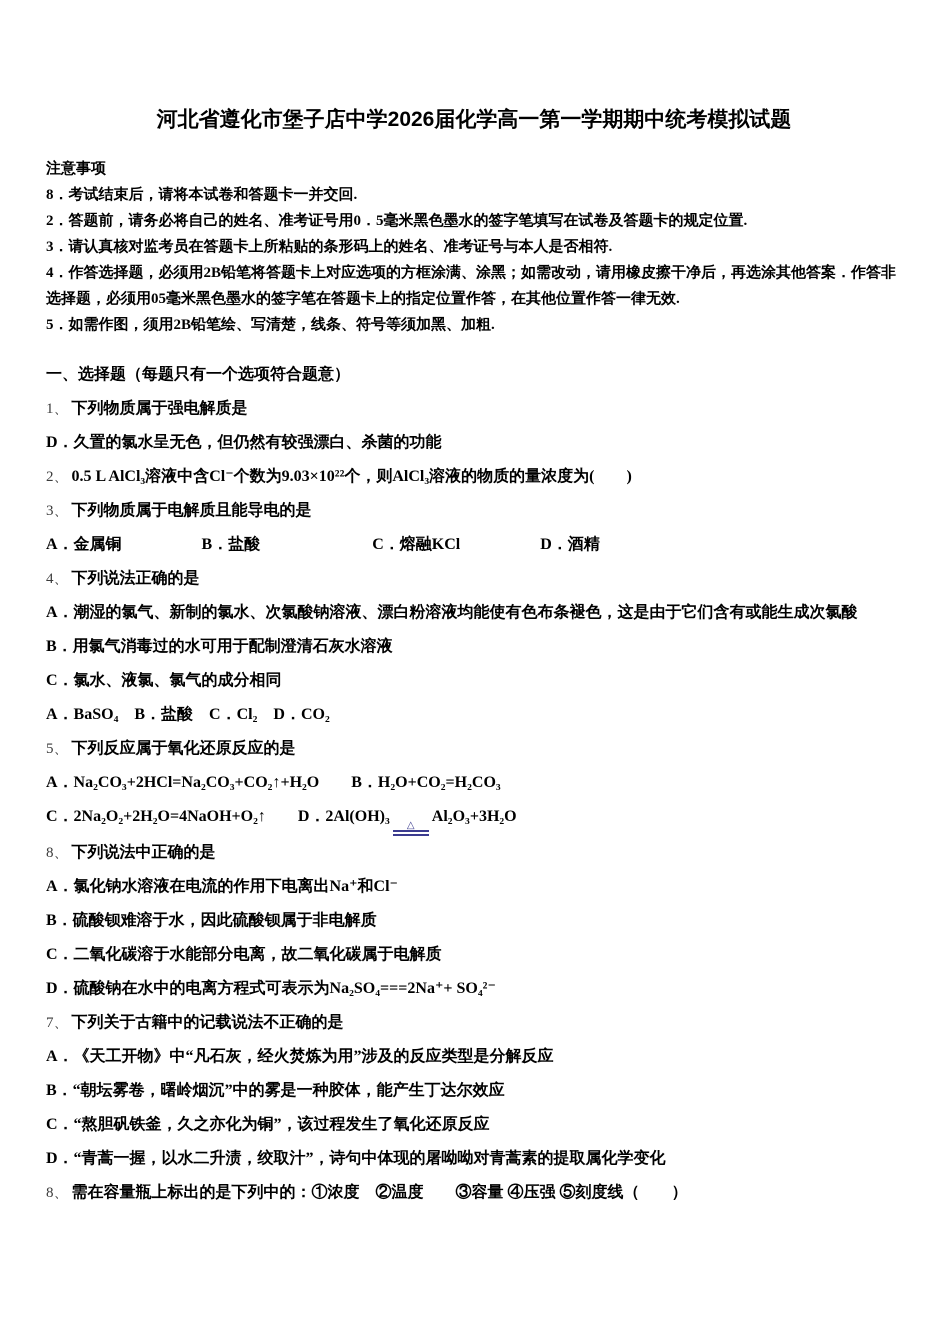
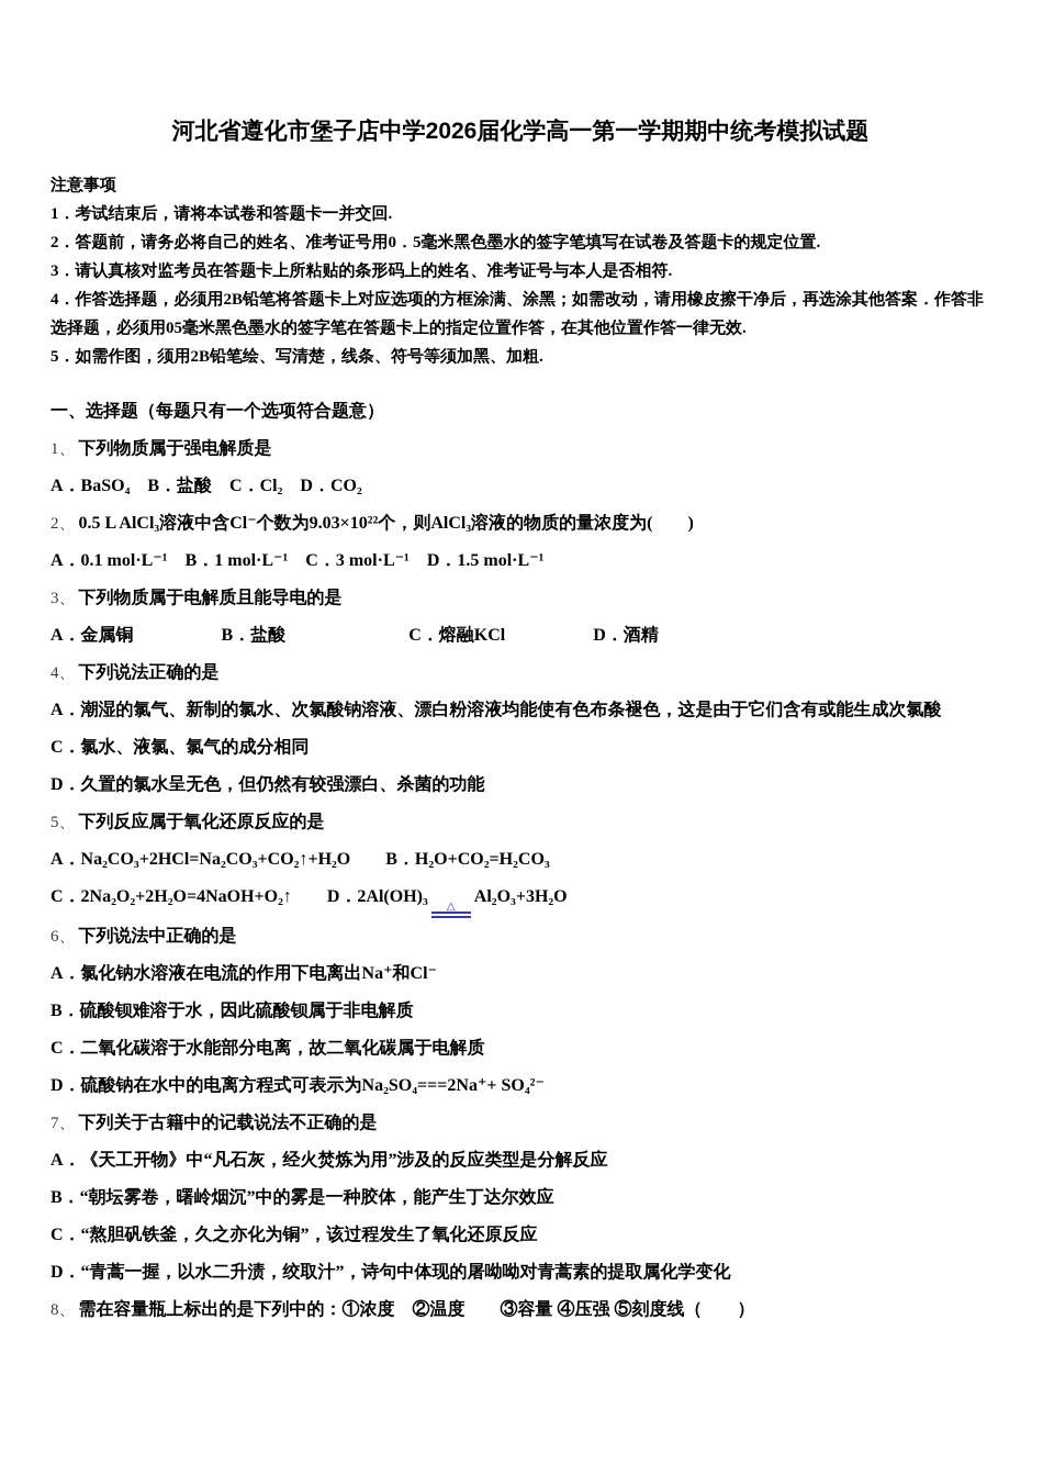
  河北省遵化市堡子店中学2026届化学高一第一学期期中统考模拟试题
  注意事项
- 8．考试结束后，请将本试卷和答题卡一并交回.
+ 1．考试结束后，请将本试卷和答题卡一并交回.
  2．答题前，请务必将自己的姓名、准考证号用0．5毫米黑色墨水的签字笔填写在试卷及答题卡的规定位置.
  3．请认真核对监考员在答题卡上所粘贴的条形码上的姓名、准考证号与本人是否相符.
  4．作答选择题，必须用2B铅笔将答题卡上对应选项的方框涂满、涂黑；如需改动，请用橡皮擦干净后，再选涂其他答案．作答非选择题，必须用05毫米黑色墨水的签字笔在答题卡上的指定位置作答，在其他位置作答一律无效.
  5．如需作图，须用2B铅笔绘、写清楚，线条、符号等须加黑、加粗.
  一、选择题（每题只有一个选项符合题意）
  1、 下列物质属于强电解质是
- D．久置的氯水呈无色，但仍然有较强漂白、杀菌的功能
+ A．BaSO₄ B．盐酸 C．Cl₂ D．CO₂
  2、 0.5 L AlCl₃溶液中含Cl⁻个数为9.03×10²²个，则AlCl₃溶液的物质的量浓度为( )
+ A．0.1 mol·L⁻¹ B．1 mol·L⁻¹ C．3 mol·L⁻¹ D．1.5 mol·L⁻¹
  3、 下列物质属于电解质且能导电的是
  A．金属铜 B．盐酸 C．熔融KCl D．酒精
  4、 下列说法正确的是
  A．潮湿的氯气、新制的氯水、次氯酸钠溶液、漂白粉溶液均能使有色布条褪色，这是由于它们含有或能生成次氯酸
- B．用氯气消毒过的水可用于配制澄清石灰水溶液
  C．氯水、液氯、氯气的成分相同
- A．BaSO₄ B．盐酸 C．Cl₂ D．CO₂
+ D．久置的氯水呈无色，但仍然有较强漂白、杀菌的功能
  5、 下列反应属于氧化还原反应的是
  A．Na₂CO₃+2HCl=Na₂CO₃+CO₂↑+H₂O B．H₂O+CO₂=H₂CO₃
  C．2Na₂O₂+2H₂O=4NaOH+O₂↑ D．2Al(OH)₃
  △
  Al₂O₃+3H₂O
- 8、 下列说法中正确的是
+ 6、 下列说法中正确的是
  A．氯化钠水溶液在电流的作用下电离出Na⁺和Cl⁻
  B．硫酸钡难溶于水，因此硫酸钡属于非电解质
  C．二氧化碳溶于水能部分电离，故二氧化碳属于电解质
  D．硫酸钠在水中的电离方程式可表示为Na₂SO₄===2Na⁺+ SO₄²⁻
  7、 下列关于古籍中的记载说法不正确的是
  A．《天工开物》中“凡石灰，经火焚炼为用”涉及的反应类型是分解反应
  B．“朝坛雾卷，曙岭烟沉”中的雾是一种胶体，能产生丁达尔效应
  C．“熬胆矾铁釜，久之亦化为铜”，该过程发生了氧化还原反应
  D．“青蒿一握，以水二升渍，绞取汁”，诗句中体现的屠呦呦对青蒿素的提取属化学变化
  8、 需在容量瓶上标出的是下列中的：①浓度 ②温度 ③容量 ④压强 ⑤刻度线（ ）
